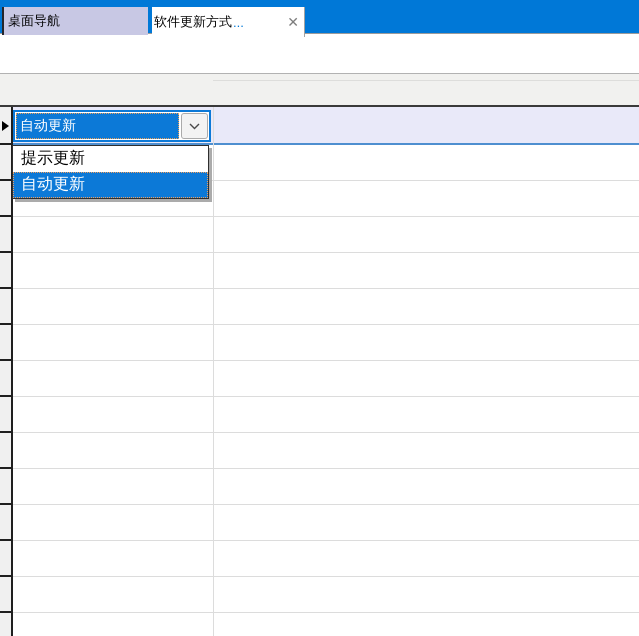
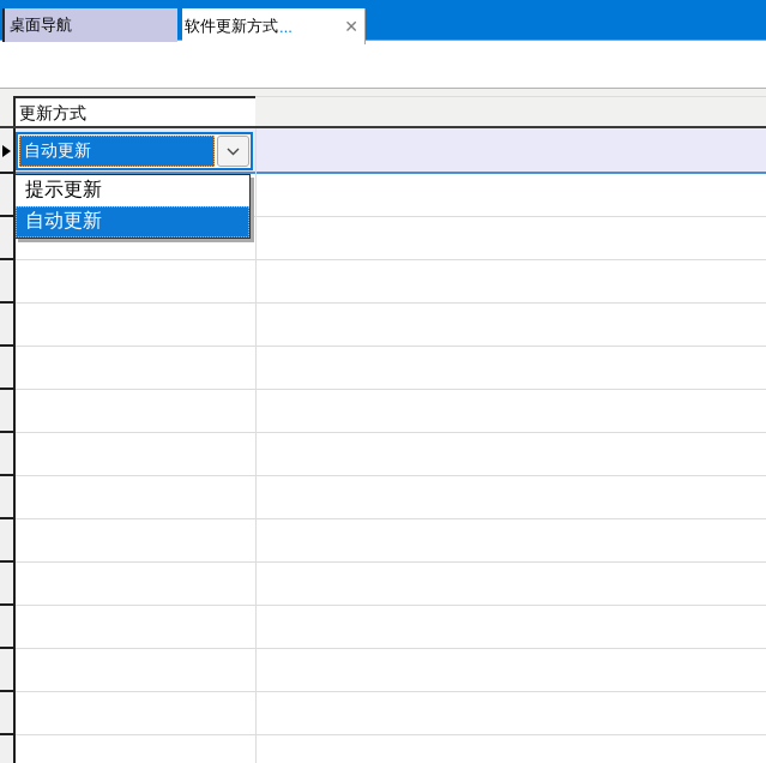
  桌面导航
  软件更新方式
  ...
  ✕
+ 更新方式
  自动更新
  提示更新
  自动更新
